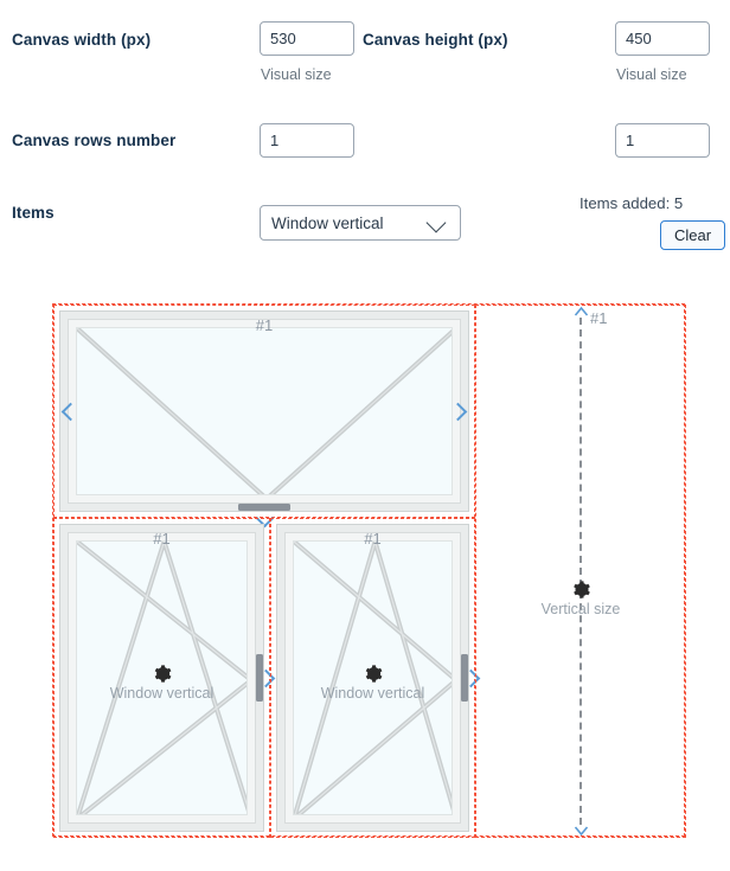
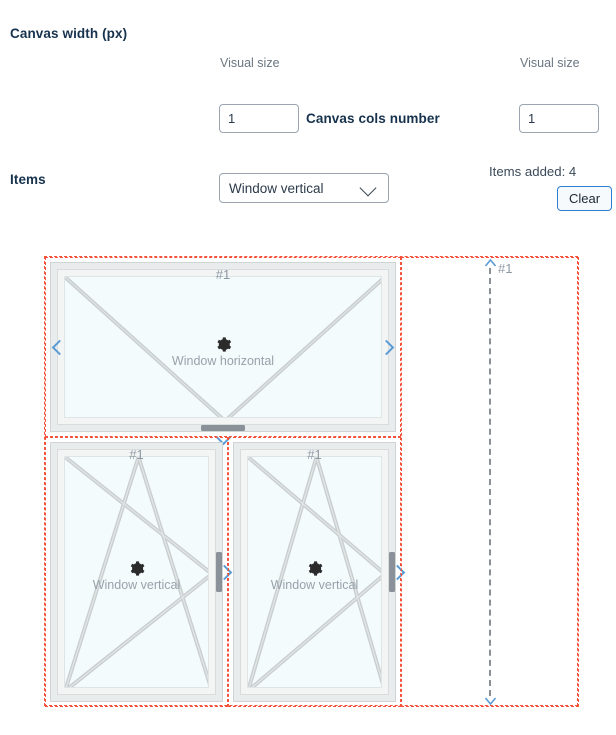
  Canvas width (px)
- 530
  Visual size
- Canvas height (px)
- 450
  Visual size
- Canvas rows number
  1
+ Canvas cols number
  1
  Items
  Window vertical
- Items added: 5
+ Items added: 4
  Clear
  #1
+ Window horizontal
  #1
  Window vertical
  #1
  Window vertical
  #1
- Vertical size
